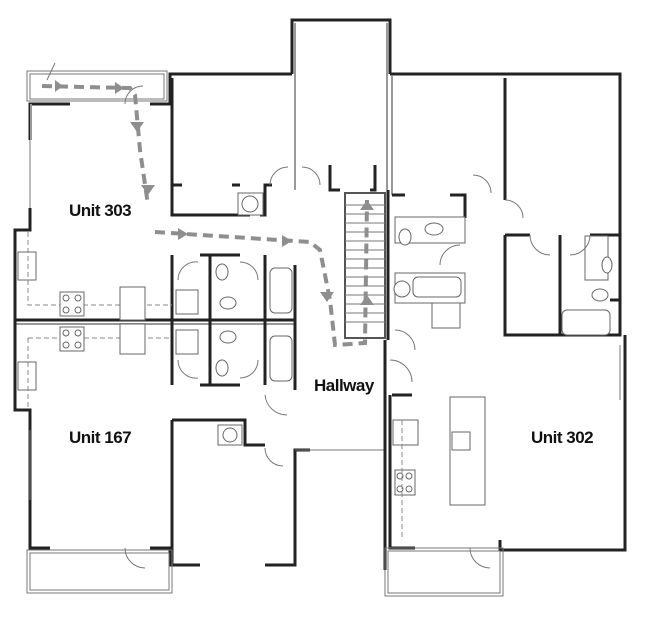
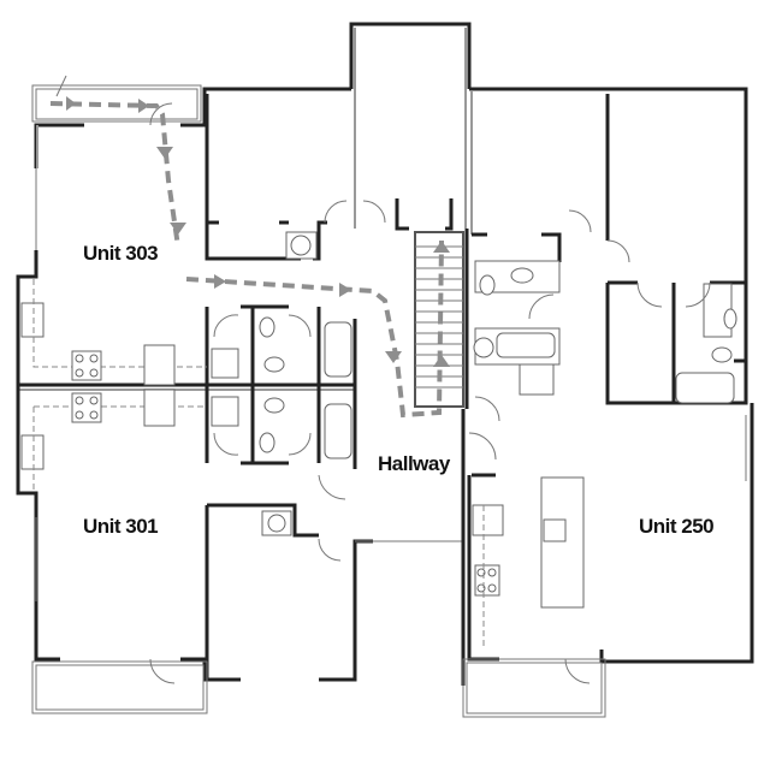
  Unit 303
- Unit 167
+ Unit 301
- Unit 302
+ Unit 250
  Hallway
